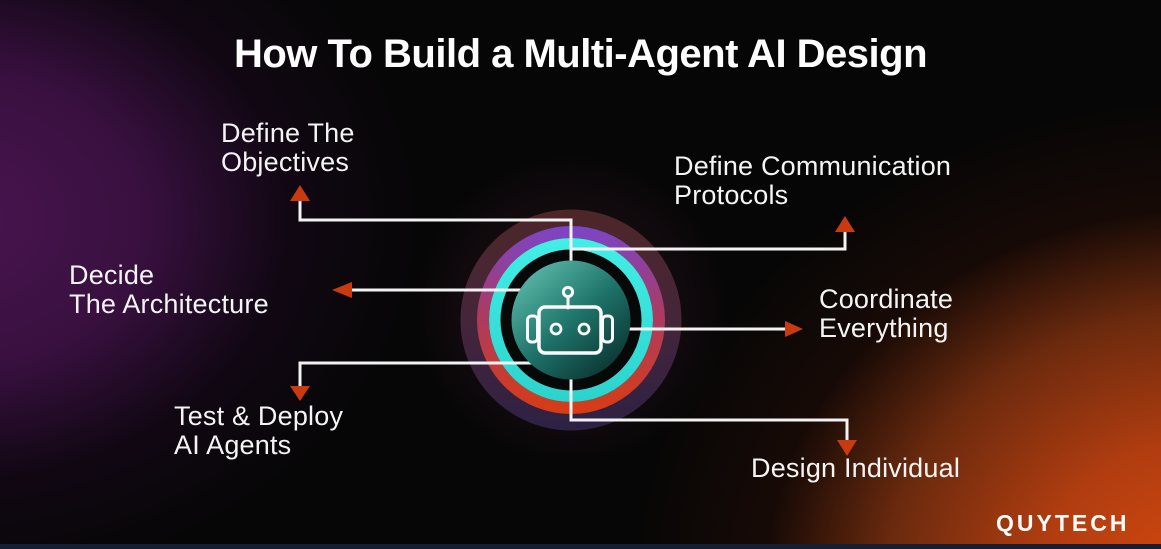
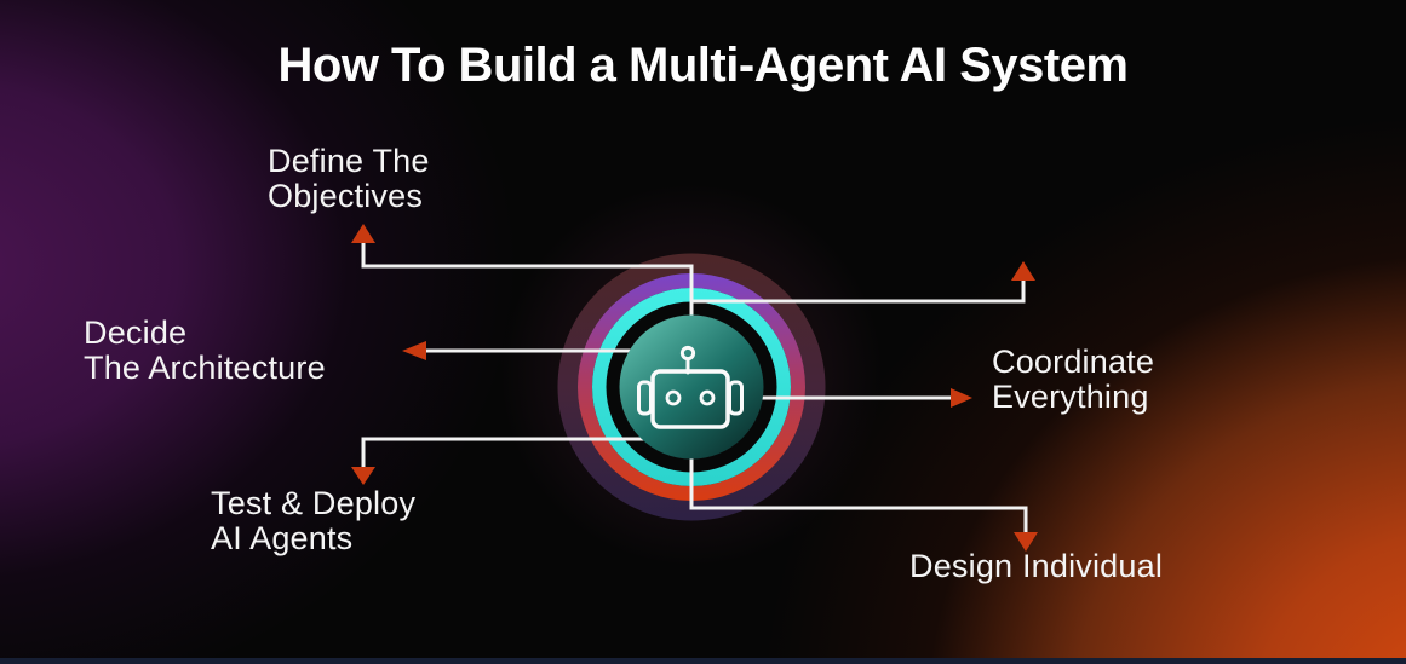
- How To Build a Multi-Agent AI Design
+ How To Build a Multi-Agent AI System
  Define The
  Objectives
- Define Communication
- Protocols
  Decide
  The Architecture
  Coordinate
  Everything
  Test & Deploy
  AI Agents
  Design Individual
- QUYTECH
